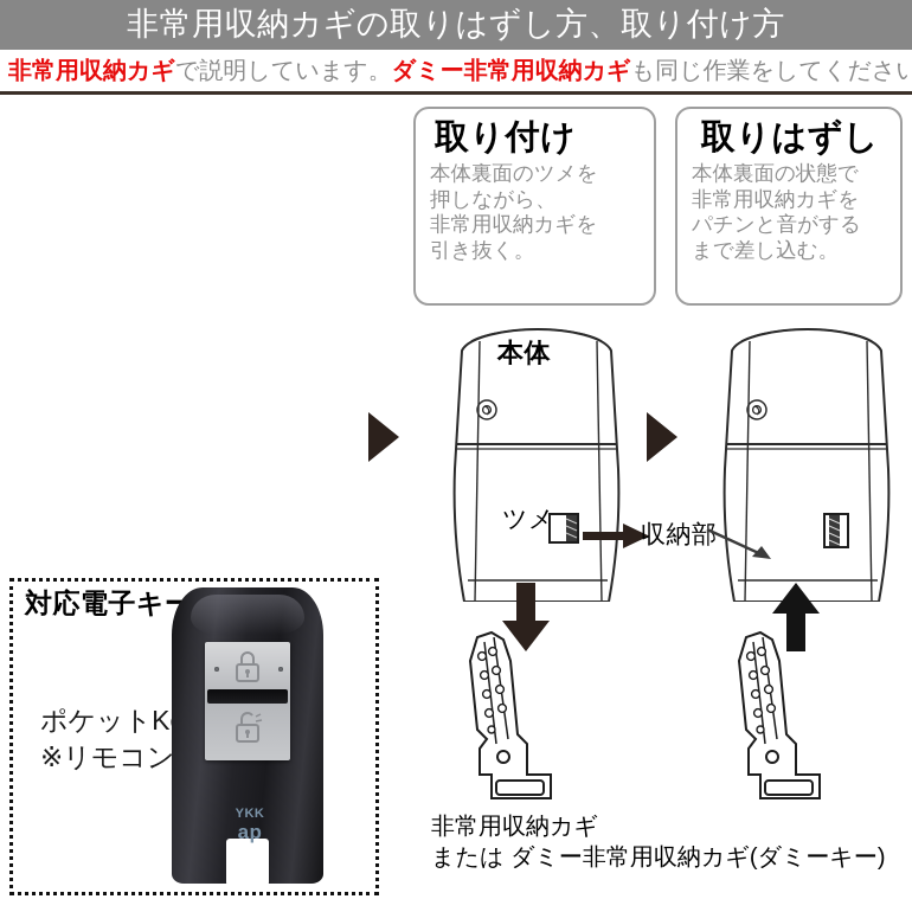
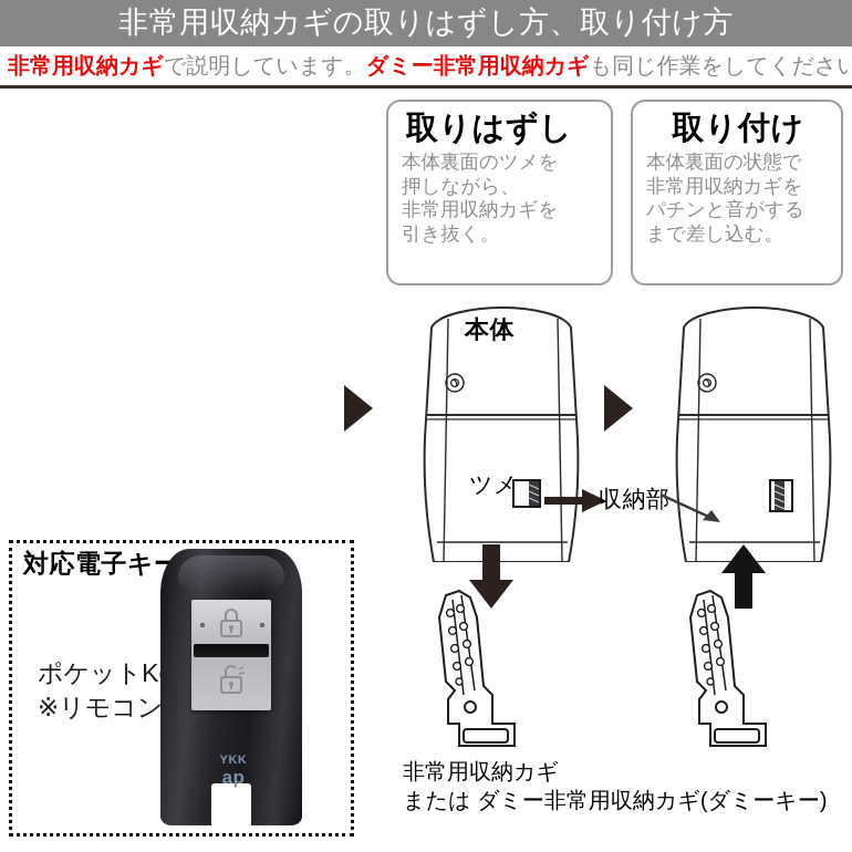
  非常用収納カギの取りはずし方、取り付け方
  非常用収納カギ
  で説明しています。
  ダミー非常用収納カギ
  も同じ作業をしてください
- 取り付け
+ 取りはずし
  本体裏面のツメを
  押しながら、
  非常用収納カギを
  引き抜く。
- 取りはずし
+ 取り付け
  本体裏面の状態で
  非常用収納カギを
  パチンと音がする
  まで差し込む。
  本体
  ツメ
  収納部
  非常用収納カギ
  または ダミー非常用収納カギ(ダミーキー)
  対応電子キ
  ポケットK
  ※リモコン
  YKK
  ap
